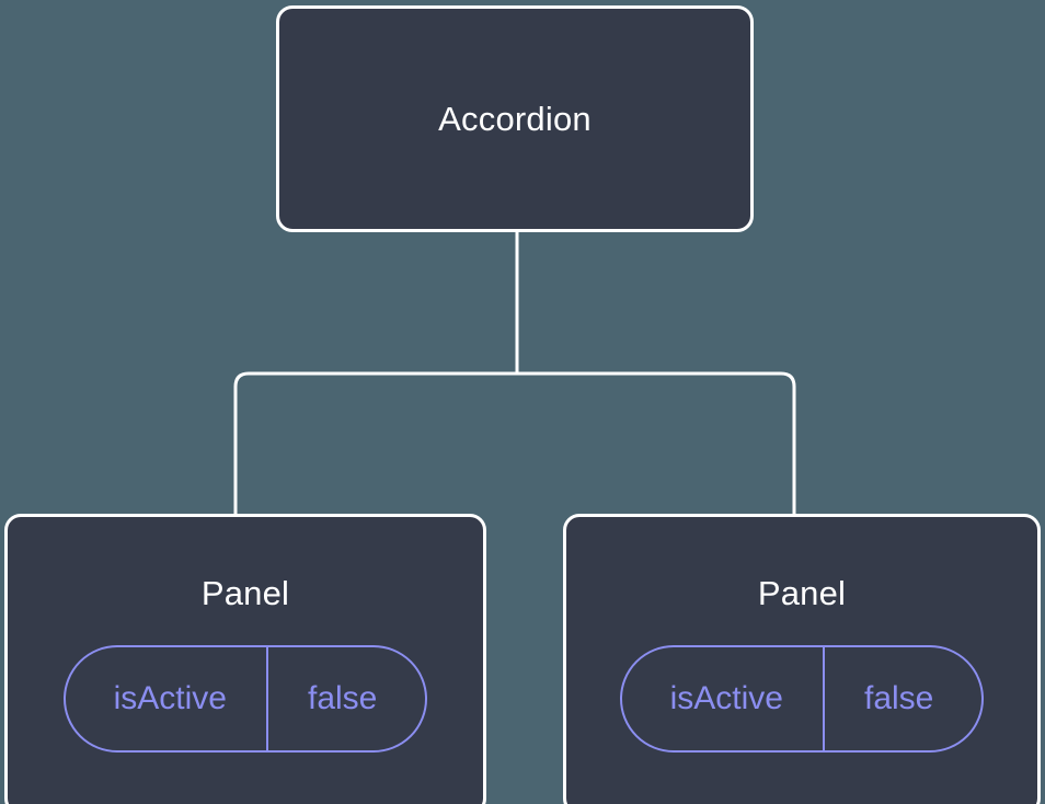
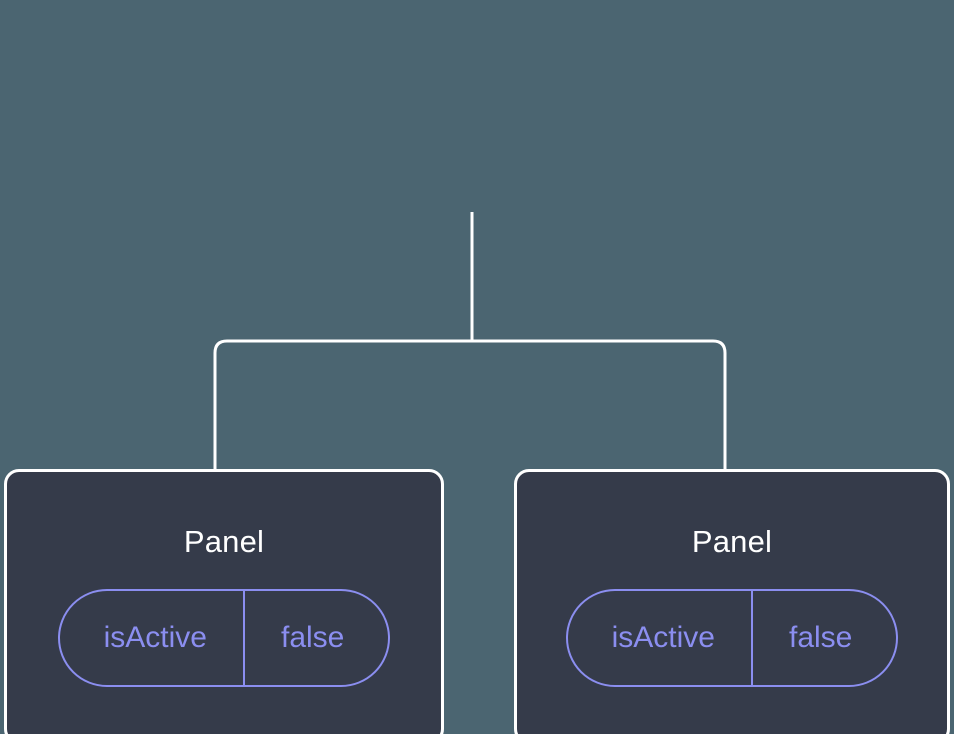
- Accordion
  Panel
  isActive
  false
  Panel
  isActive
  false
